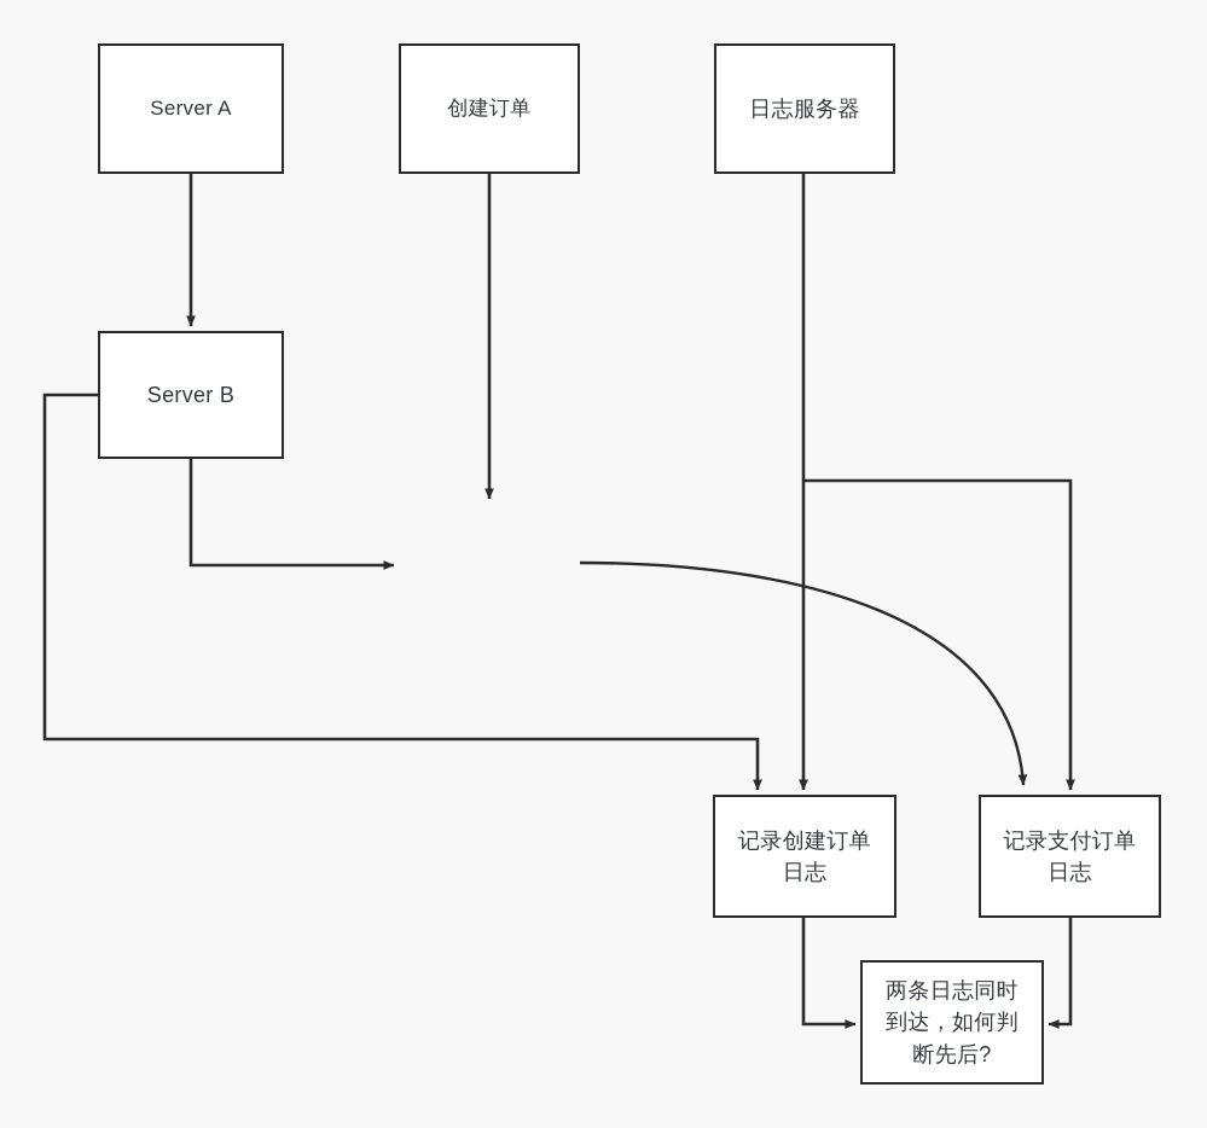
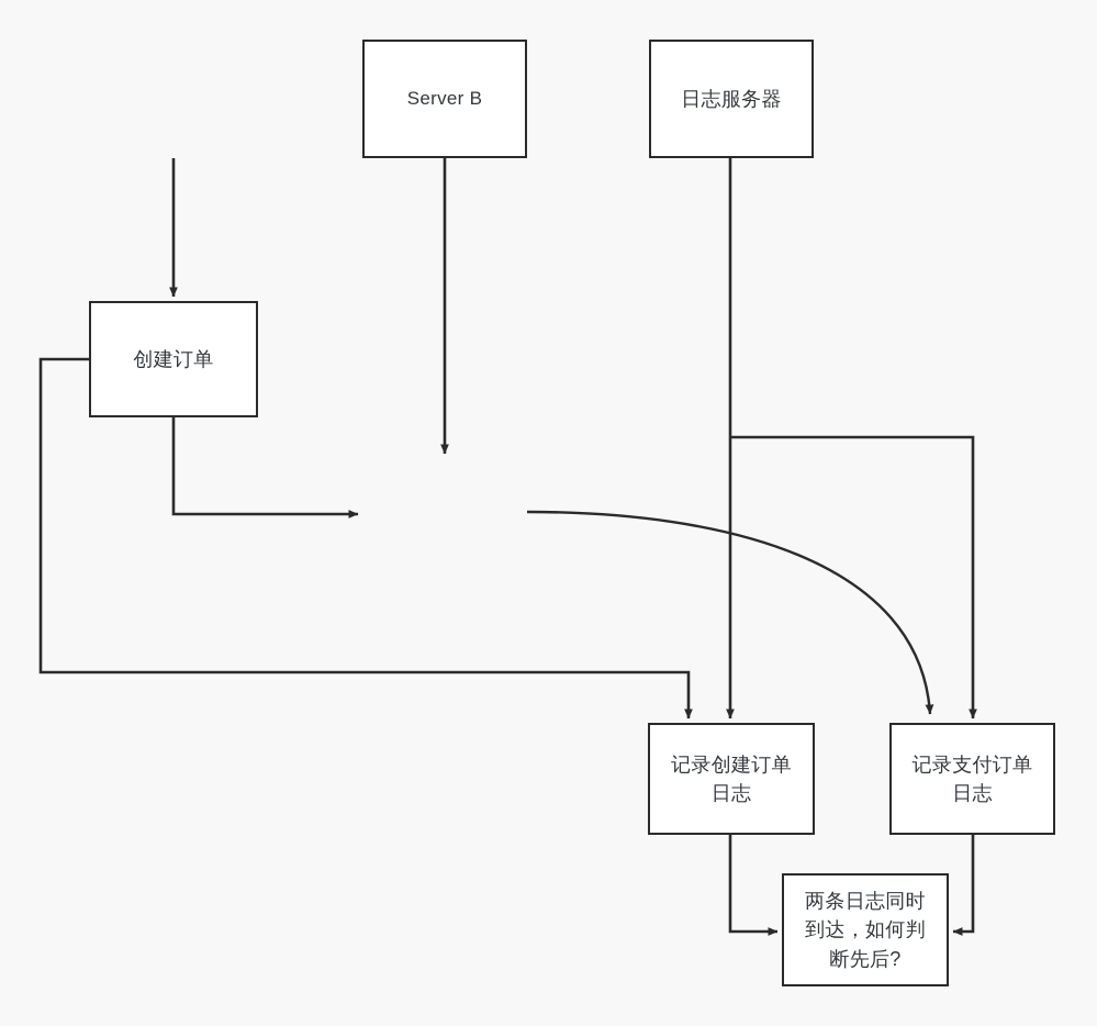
- Server A
- 创建订单
+ Server B
  日志服务器
- Server B
+ 创建订单
  记录创建订单
  日志
  记录支付订单
  日志
  两条日志同时
  到达，如何判
  断先后?
